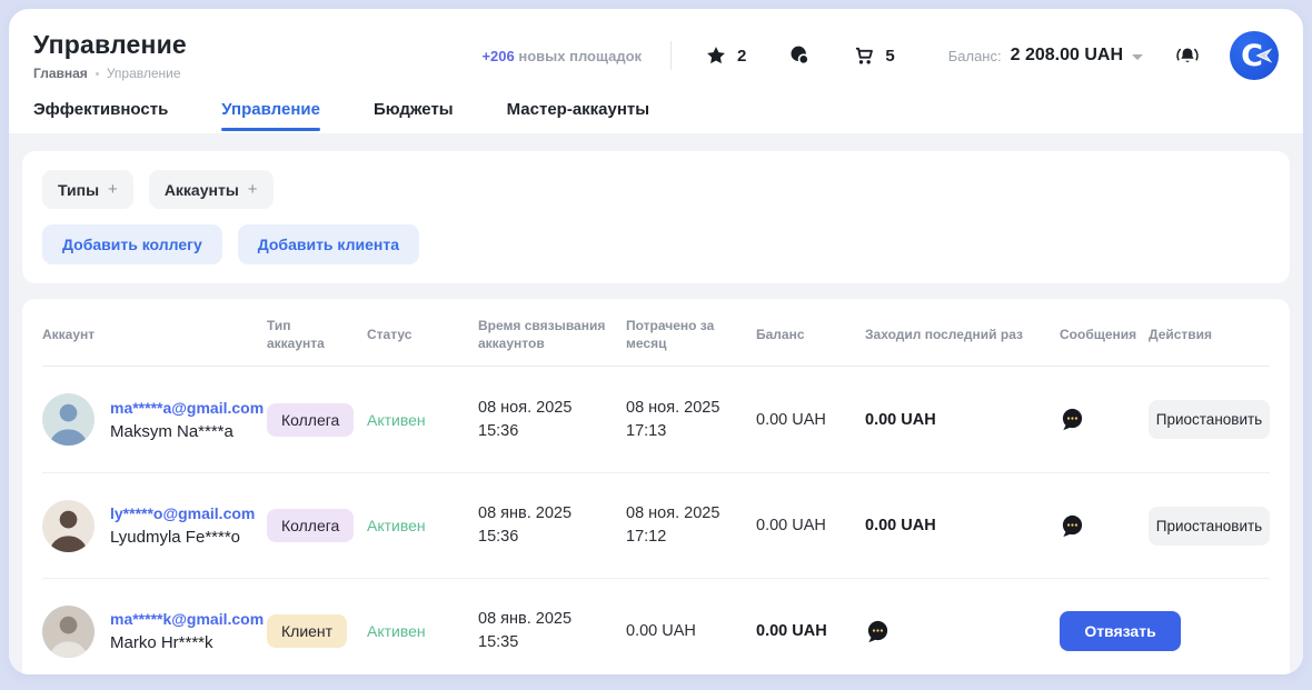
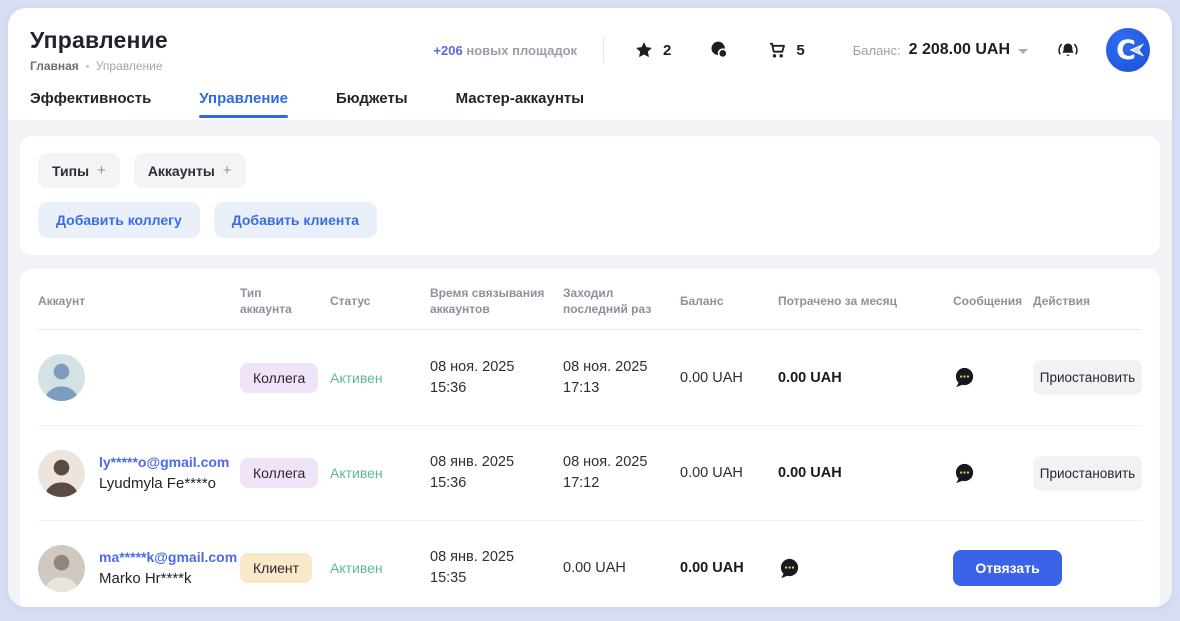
  Управление
  Главная
  Управление
  +206 новых площадок
  2
  5
  Баланс:
  2 208.00 UAH
  C
  Эффективность
  Управление
  Бюджеты
  Мастер-аккаунты
  Типы
  +
  Аккаунты
  +
  Добавить коллегу
  Добавить клиента
  Аккаунт
  Тип аккаунта
  Статус
  Время связывания аккаунтов
- Потрачено за месяц
+ Заходил последний раз
  Баланс
- Заходил последний раз
+ Потрачено за месяц
  Сообщения
  Действия
- ma*****a@gmail.com
- Maksym Na****a
  Коллега
  Активен
  08 ноя. 2025
  15:36
  08 ноя. 2025
  17:13
  0.00 UAH
  0.00 UAH
  Приостановить
  ly*****o@gmail.com
  Lyudmyla Fe****o
  Коллега
  Активен
  08 янв. 2025
  15:36
  08 ноя. 2025
  17:12
  0.00 UAH
  0.00 UAH
  Приостановить
  ma*****k@gmail.com
  Marko Hr****k
  Клиент
  Активен
  08 янв. 2025
  15:35
  0.00 UAH
  0.00 UAH
  Отвязать
